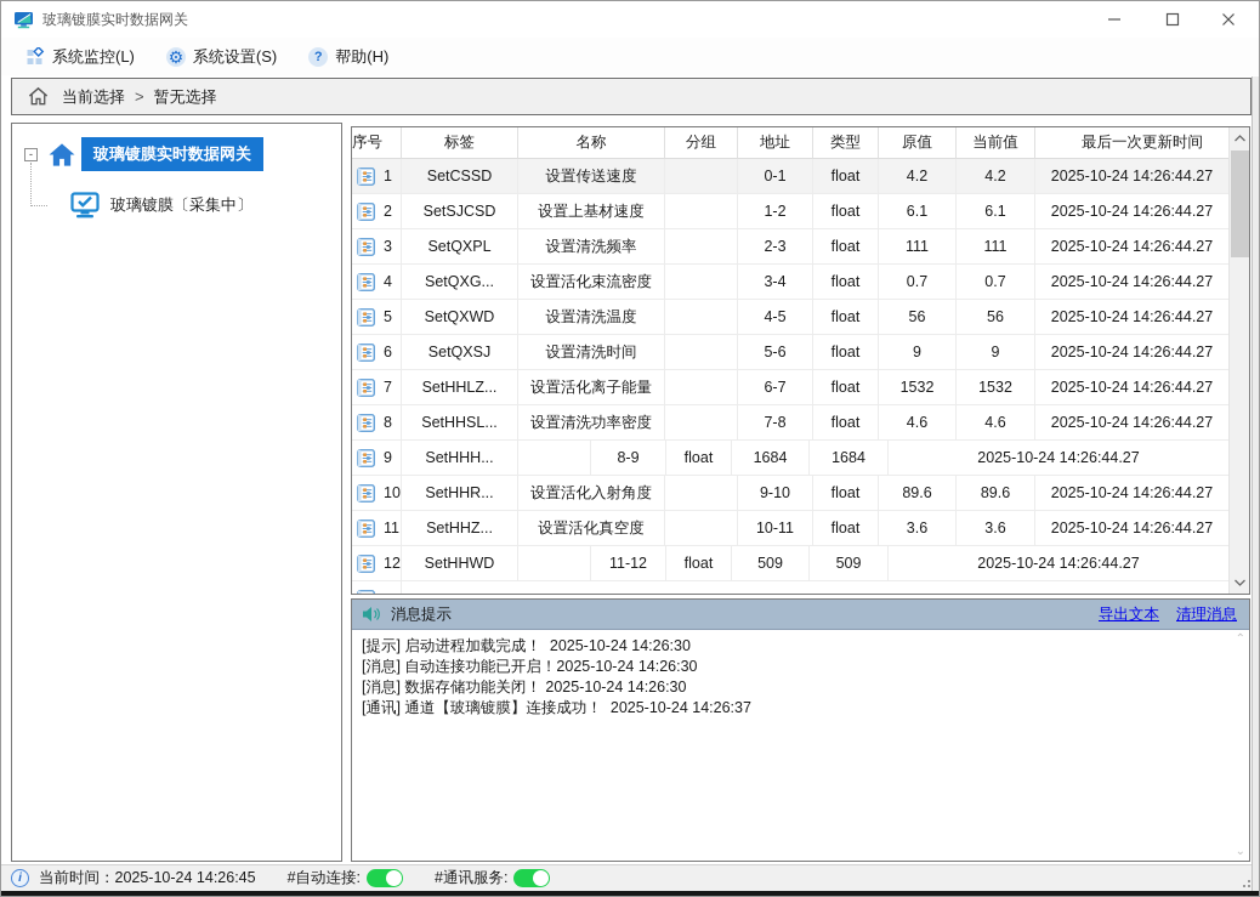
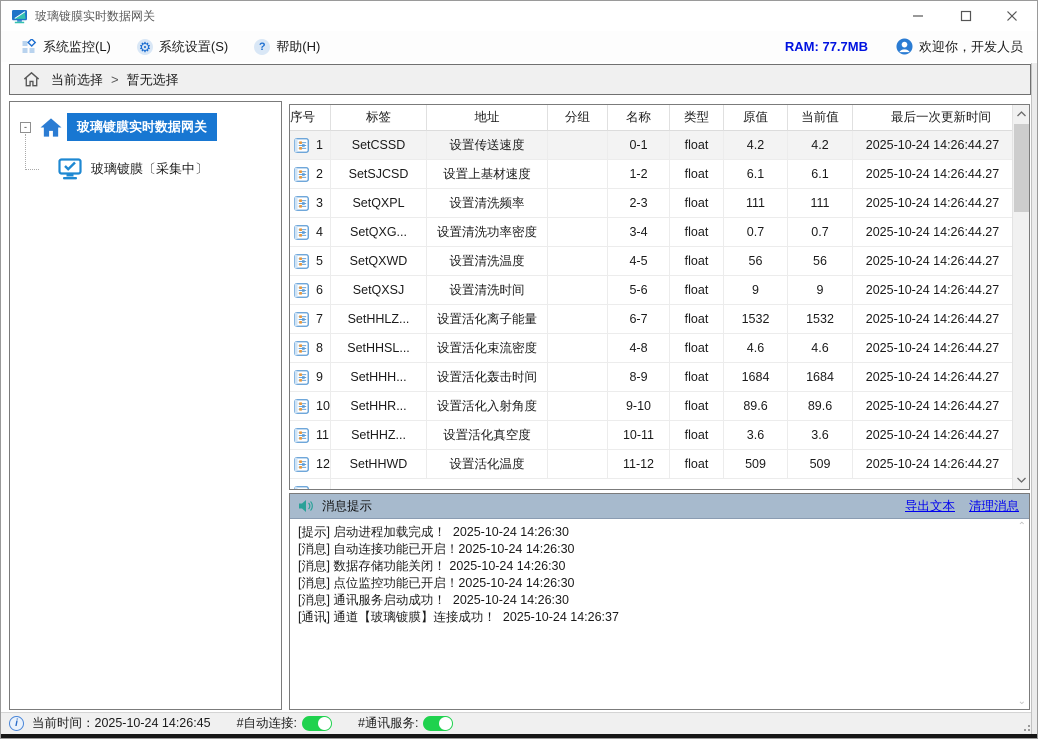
  玻璃镀膜实时数据网关
  系统监控(L)
  ⚙
  系统设置(S)
  ?
  帮助(H)
+ RAM: 77.7MB
+ 欢迎你，开发人员
  当前选择
  >
  暂无选择
  -
  玻璃镀膜实时数据网关
  玻璃镀膜〔采集中〕
  序号
  标签
- 名称
+ 地址
  分组
- 地址
+ 名称
  类型
  原值
  当前值
  最后一次更新时间
  1
  SetCSSD
  设置传送速度
  0-1
  float
  4.2
  4.2
  2025-10-24 14:26:44.27
  2
  SetSJCSD
  设置上基材速度
  1-2
  float
  6.1
  6.1
  2025-10-24 14:26:44.27
  3
  SetQXPL
  设置清洗频率
  2-3
  float
  111
  111
  2025-10-24 14:26:44.27
  4
  SetQXG...
- 设置活化束流密度
+ 设置清洗功率密度
  3-4
  float
  0.7
  0.7
  2025-10-24 14:26:44.27
  5
  SetQXWD
  设置清洗温度
  4-5
  float
  56
  56
  2025-10-24 14:26:44.27
  6
  SetQXSJ
  设置清洗时间
  5-6
  float
  9
  9
  2025-10-24 14:26:44.27
  7
  SetHHLZ...
  设置活化离子能量
  6-7
  float
  1532
  1532
  2025-10-24 14:26:44.27
  8
  SetHHSL...
- 设置清洗功率密度
+ 设置活化束流密度
- 7-8
+ 4-8
  float
  4.6
  4.6
  2025-10-24 14:26:44.27
  9
  SetHHH...
+ 设置活化轰击时间
  8-9
  float
  1684
  1684
  2025-10-24 14:26:44.27
  10
  SetHHR...
  设置活化入射角度
  9-10
  float
  89.6
  89.6
  2025-10-24 14:26:44.27
  11
  SetHHZ...
  设置活化真空度
  10-11
  float
  3.6
  3.6
  2025-10-24 14:26:44.27
  12
  SetHHWD
+ 设置活化温度
  11-12
  float
  509
  509
  2025-10-24 14:26:44.27
  消息提示
  导出文本
  清理消息
  ⌃
  ⌄
  [提示] 启动进程加载完成！ 2025-10-24 14:26:30
  [消息] 自动连接功能已开启！2025-10-24 14:26:30
  [消息] 数据存储功能关闭！ 2025-10-24 14:26:30
+ [消息] 点位监控功能已开启！2025-10-24 14:26:30
+ [消息] 通讯服务启动成功！ 2025-10-24 14:26:30
  [通讯] 通道【玻璃镀膜】连接成功！ 2025-10-24 14:26:37
  i
  当前时间：2025-10-24 14:26:45
  #自动连接:
  #通讯服务:
